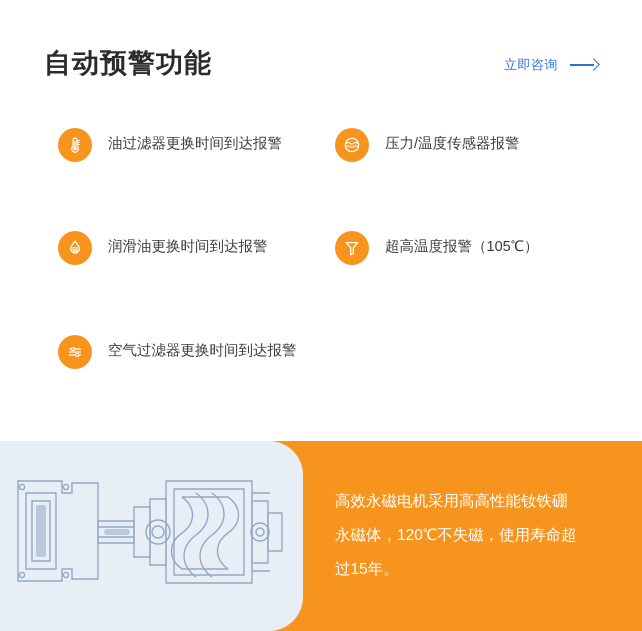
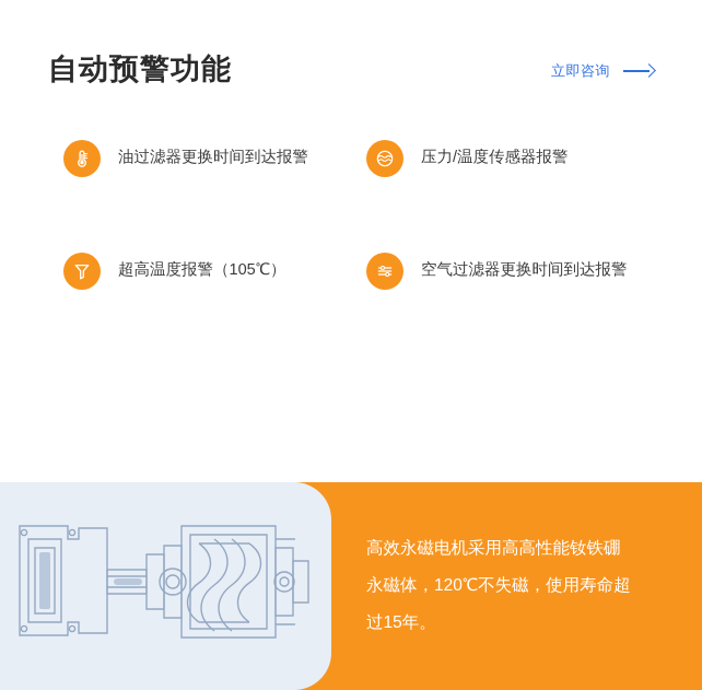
  自动预警功能
  立即咨询
  油过滤器更换时间到达报警
  压力/温度传感器报警
- 润滑油更换时间到达报警
  超高温度报警（105℃）
  空气过滤器更换时间到达报警
  高效永磁电机采用高高性能钕铁硼永磁体，120℃不失磁，使用寿命超过15年。
